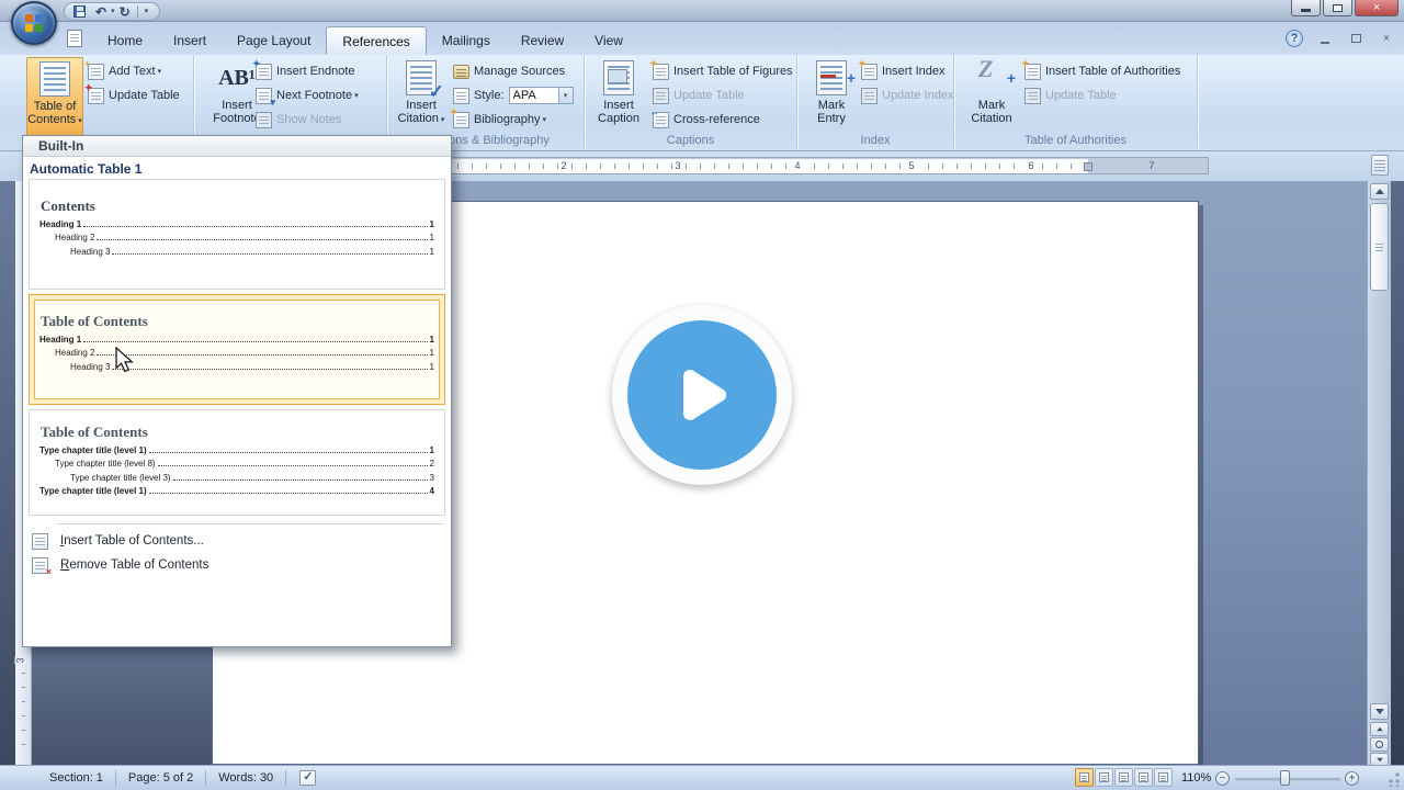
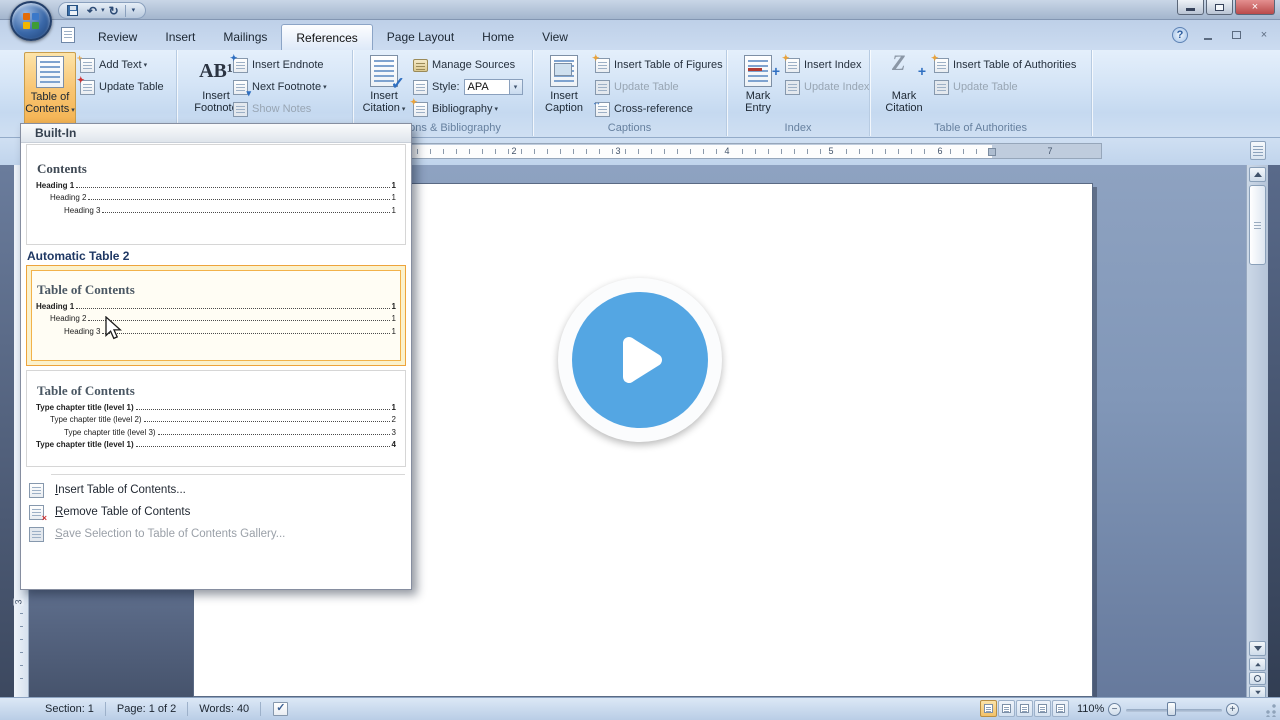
  ×
  ↶
  ↻
- Home
+ Review
  Insert
- Page Layout
+ Mailings
  References
- Mailings
+ Page Layout
- Review
+ Home
  View
  ?
  ×
  Table of
  Contents
  +
  Add Text
  ✦
  Update Table
  AB¹
  Insert
  Footnot
  ✦
  Insert Endnote
  ▾
  Next Footnote
  Show Notes
  ✓
  Insert
  Citation
  Manage Sources
  Style:
  APA
  ✦
  Bibliography
  ons & Bibliography
  Insert
  Caption
  ✦
  Insert Table of Figures
  Update Table
  ↔
  Cross-reference
  Captions
  +
  Mark
  Entry
  ✦
  Insert Index
  Update Index
  Index
  Z
  +
  Mark
  Citation
  ✦
  Insert Table of Authorities
  Update Table
  Table of Authorities
  2
  3
  4
  5
  6
  7
  Built-In
- Automatic Table 1
  Contents
  Heading 1
  1
  Heading 2
  1
  Heading 3
  1
+ Automatic Table 2
  Table of Contents
  Heading 1
  1
  Heading 2
  1
  Heading 3
  1
  Table of Contents
  Type chapter title (level 1)
  1
- Type chapter title (level 8)
+ Type chapter title (level 2)
  2
  Type chapter title (level 3)
  3
  Type chapter title (level 1)
  4
  Insert Table of Contents...
  ×
  Remove Table of Contents
+ Save Selection to Table of Contents Gallery...
  Section: 1
- Page: 5 of 2
+ Page: 1 of 2
- Words: 30
+ Words: 40
  ✓
  110%
  −
  +
